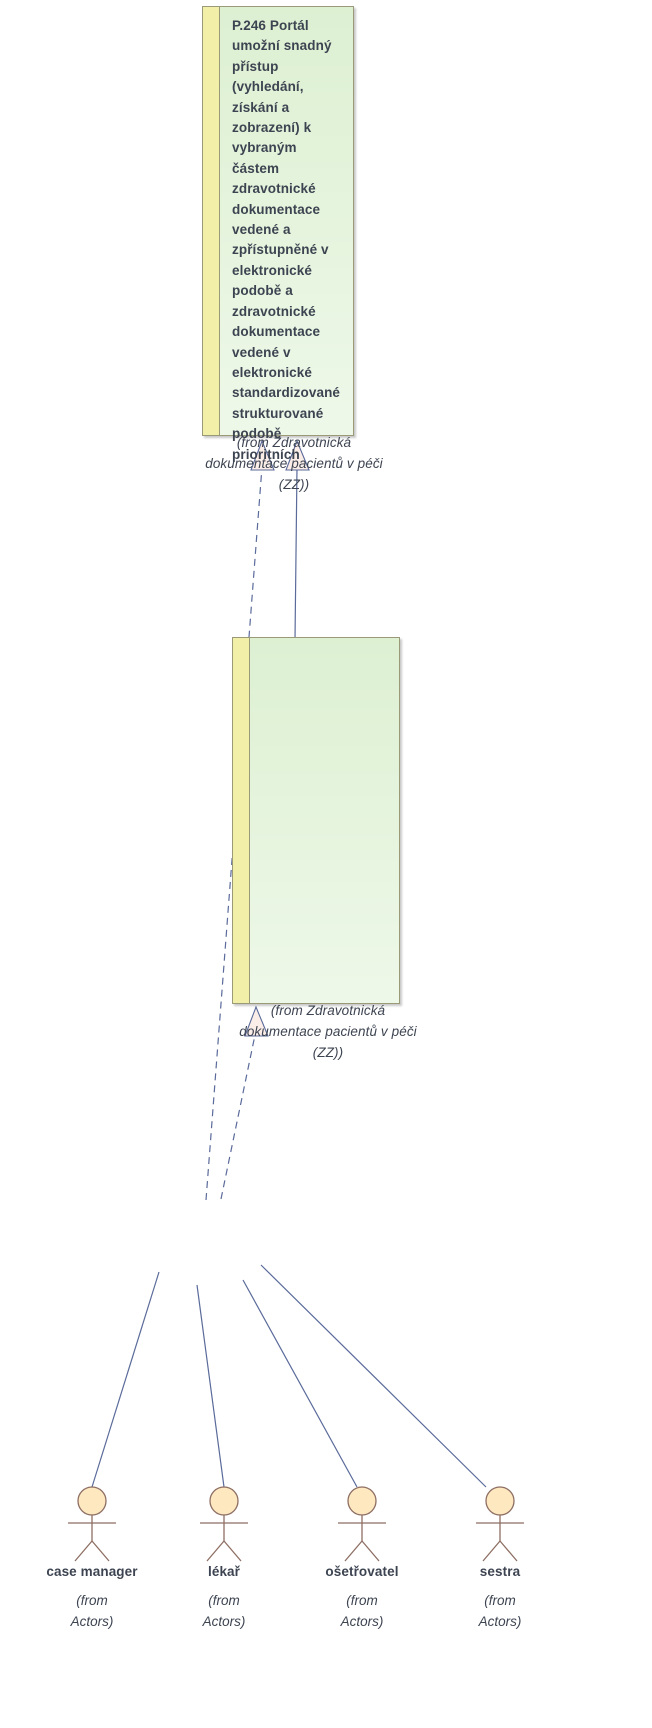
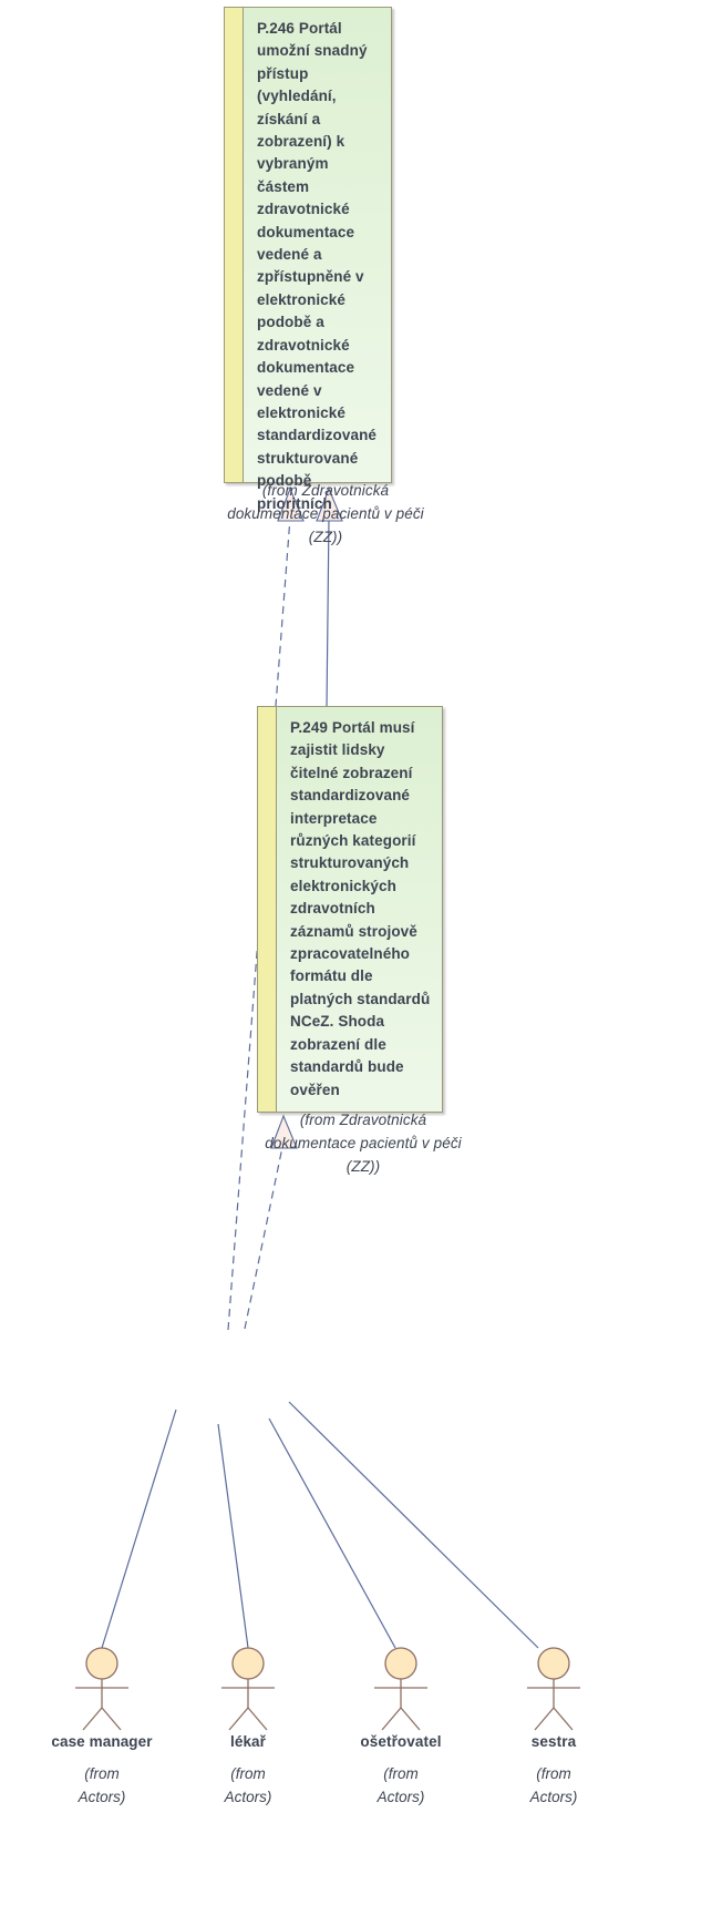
  P.246 Portál umožní snadný přístup (vyhledání, získání a zobrazení) k vybraným částem zdravotnické dokumentace vedené a zpřístupněné v elektronické podobě a zdravotnické dokumentace vedené v elektronické standardizované strukturované podobě prioritních
  (from Zdravotnická dokumentace pacientů v péči (ZZ))
+ P.249 Portál musí zajistit lidsky čitelné zobrazení standardizované interpretace různých kategorií strukturovaných elektronických zdravotních záznamů strojově zpracovatelného formátu dle platných standardů NCeZ. Shoda zobrazení dle standardů bude ověřen
  (from Zdravotnická dokumentace pacientů v péči (ZZ))
  case manager
  (from
  Actors)
  lékař
  (from
  Actors)
  ošetřovatel
  (from
  Actors)
  sestra
  (from
  Actors)
